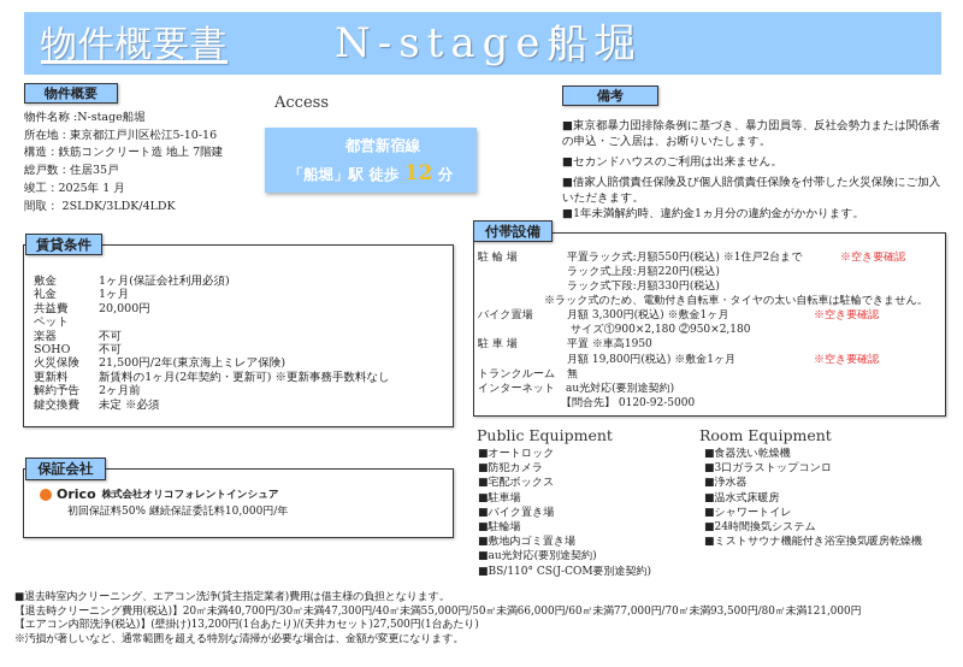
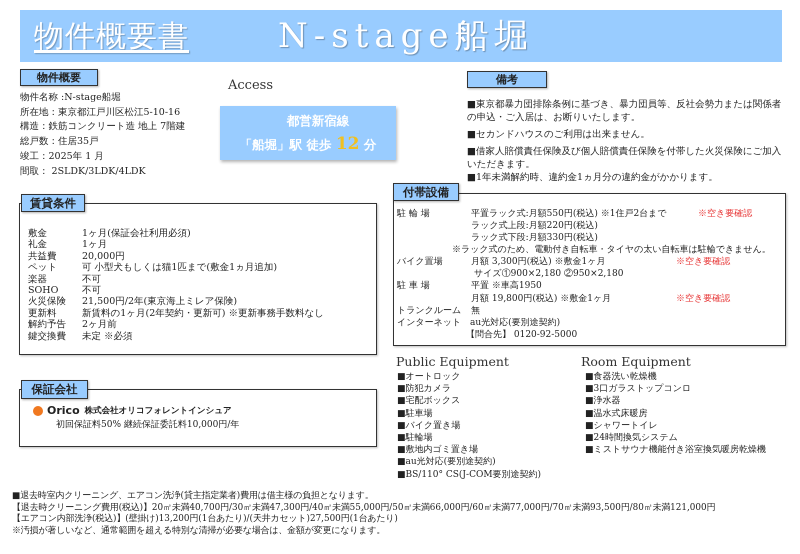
  物件概要書
  N-stage船堀
  物件概要
  物件名称 :N-stage船堀
  所在地：東京都江戸川区松江5-10-16
  構造：鉄筋コンクリート造 地上 7階建
  総戸数：住居35戸
  竣工：2025年 1 月
  間取： 2SLDK/3LDK/4LDK
  Access
  都営新宿線
  「船堀」駅 徒歩 12 分
  備考
  ■東京都暴力団排除条例に基づき、暴力団員等、反社会勢力または関係者の申込・ご入居は、お断りいたします。
  ■セカンドハウスのご利用は出来ません。
  ■借家人賠償責任保険及び個人賠償責任保険を付帯した火災保険にご加入いただきます。
  ■1年未満解約時、違約金1ヵ月分の違約金がかかります。
  賃貸条件
  敷金
  1ヶ月(保証会社利用必須)
  礼金
  1ヶ月
  共益費
  20,000円
  ペット
+ 可 小型犬もしくは猫1匹まで(敷金1ヵ月追加)
  楽器
  不可
  SOHO
  不可
  火災保険
  21,500円/2年(東京海上ミレア保険)
  更新料
  新賃料の1ヶ月(2年契約・更新可) ※更新事務手数料なし
  解約予告
  2ヶ月前
  鍵交換費
  未定 ※必須
  付帯設備
  駐 輪 場
  平置ラック式:月額550円(税込) ※1住戸2台まで
  ※空き要確認
  ラック式上段:月額220円(税込)
  ラック式下段:月額330円(税込)
  ※ラック式のため、電動付き自転車・タイヤの太い自転車は駐輪できません。
  バイク置場
  月額 3,300円(税込) ※敷金1ヶ月
  ※空き要確認
  サイズ①900×2,180 ②950×2,180
  駐 車 場
  平置 ※車高1950
  月額 19,800円(税込) ※敷金1ヶ月
  ※空き要確認
  トランクルーム
  無
  インターネット
  au光対応(要別途契約)
  【問合先】 0120-92-5000
  保証会社
  Orico
  株式会社オリコフォレントインシュア
  初回保証料50% 継続保証委託料10,000円/年
  Public Equipment
  ■オートロック
  ■防犯カメラ
  ■宅配ボックス
  ■駐車場
  ■バイク置き場
  ■駐輪場
  ■敷地内ゴミ置き場
  ■au光対応(要別途契約)
  ■BS/110° CS(J-COM要別途契約)
  Room Equipment
  ■食器洗い乾燥機
  ■3口ガラストップコンロ
  ■浄水器
  ■温水式床暖房
  ■シャワートイレ
  ■24時間換気システム
  ■ミストサウナ機能付き浴室換気暖房乾燥機
  ■退去時室内クリーニング、エアコン洗浄(貸主指定業者)費用は借主様の負担となります。
  【退去時クリーニング費用(税込)】20㎡未満40,700円/30㎡未満47,300円/40㎡未満55,000円/50㎡未満66,000円/60㎡未満77,000円/70㎡未満93,500円/80㎡未満121,000円
  【エアコン内部洗浄(税込)】(壁掛け)13,200円(1台あたり)/(天井カセット)27,500円(1台あたり)
  ※汚損が著しいなど、通常範囲を超える特別な清掃が必要な場合は、金額が変更になります。
